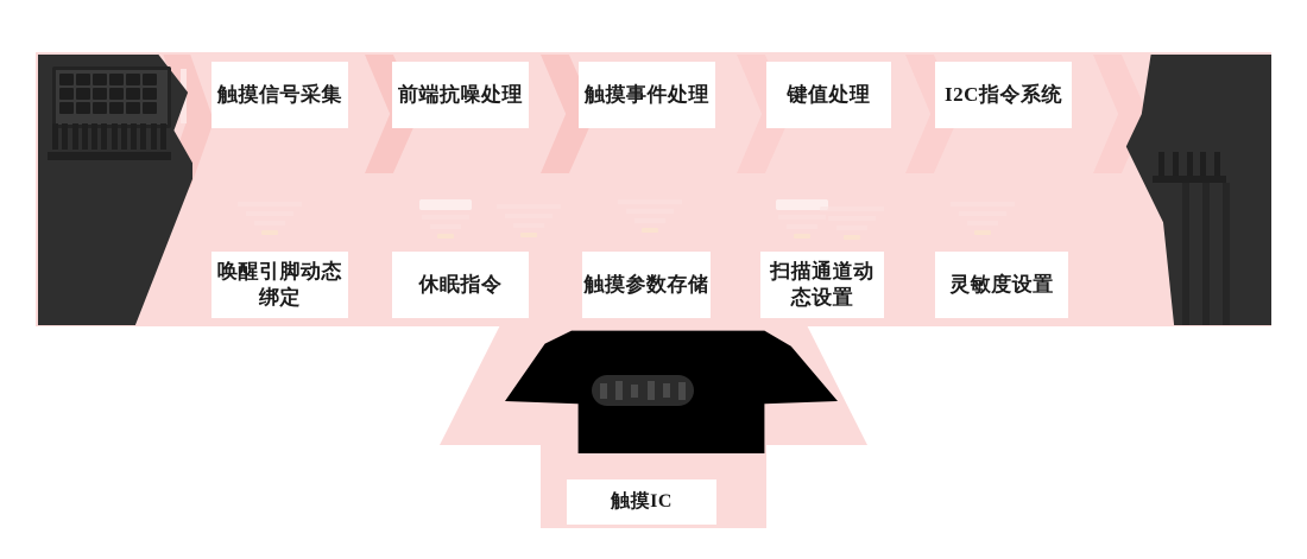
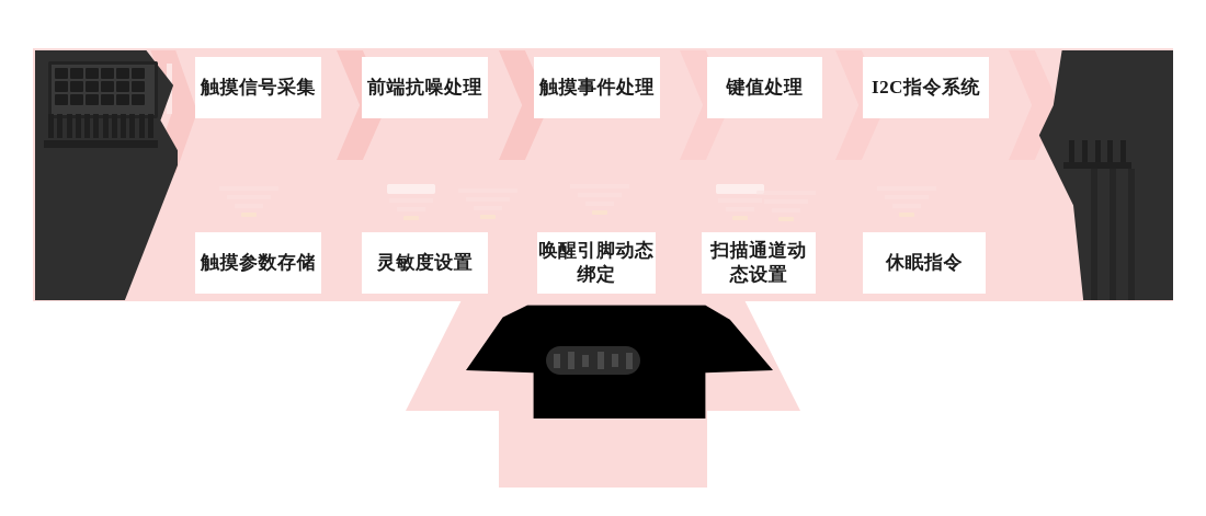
  触摸信号采集
  前端抗噪处理
  触摸事件处理
  键值处理
  I2C指令系统
- 唤醒引脚动态绑定
+ 触摸参数存储
- 休眠指令
+ 灵敏度设置
- 触摸参数存储
+ 唤醒引脚动态绑定
  扫描通道动态设置
- 灵敏度设置
+ 休眠指令
- 触摸IC
